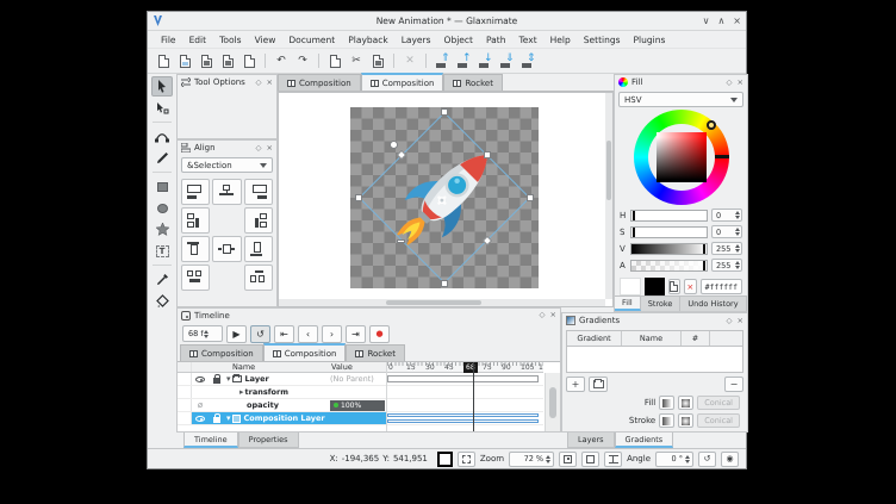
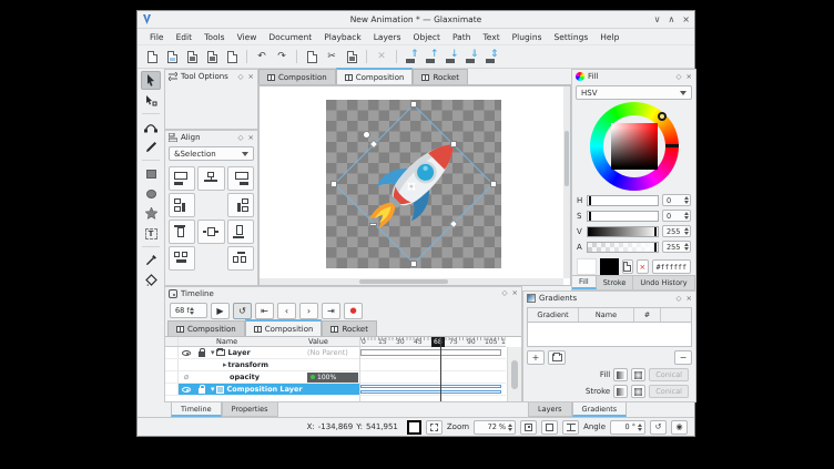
  New Animation * — Glaxnimate
  ∨
  ∧
  ×
  File
  Edit
  Tools
  View
  Document
  Playback
  Layers
  Object
  Path
  Text
- Help
+ Plugins
  Settings
- Plugins
+ Help
  ↶
  ↷
  ✂
  ✕
  ⇑
  ↑
  ↓
  ⇓
  ⇕
  T
  Tool Options
  ◇
  ×
  Align
  ◇
  ×
  &Selection
  Composition
  Composition
  Rocket
  Fill
  ◇
  ×
  HSV
  H
  0
  S
  0
  V
  255
  A
  255
  ×
  #ffffff
  Fill
  Stroke
  Undo History
  Timeline
  ◇
  ×
  68 f
  ▶
  ↺
  ⇤
  ‹
  ›
  ⇥
  ●
  Composition
  Composition
  Rocket
  Name
  Value
  ▾
  Layer
  (No Parent)
  ▸
  transform
  ø
  opacity
  ▾
  Composition Layer
  Gradients
  ◇
  ×
  Gradient
  Name
  #
  +
  −
  Fill
  Conical
  Stroke
  Conical
  Timeline
  Properties
  Layers
  Gradients
  X:
- -194,365
+ -134,869
  Y:
  541,951
  Zoom
  72 %
  Angle
  0 °
  ↺
  ◉
